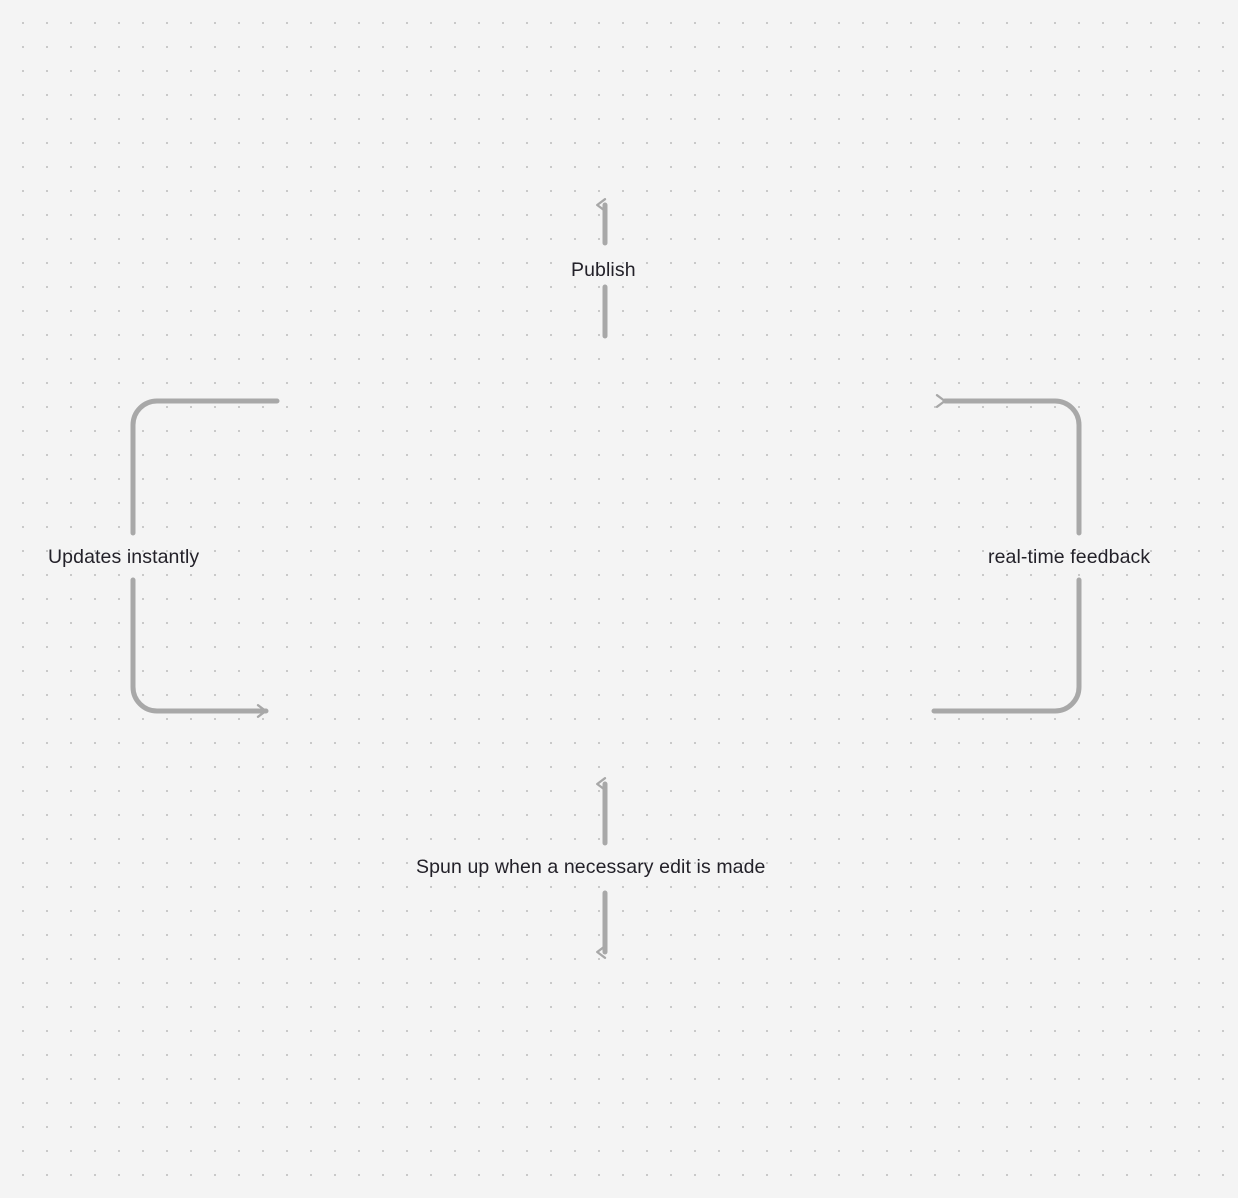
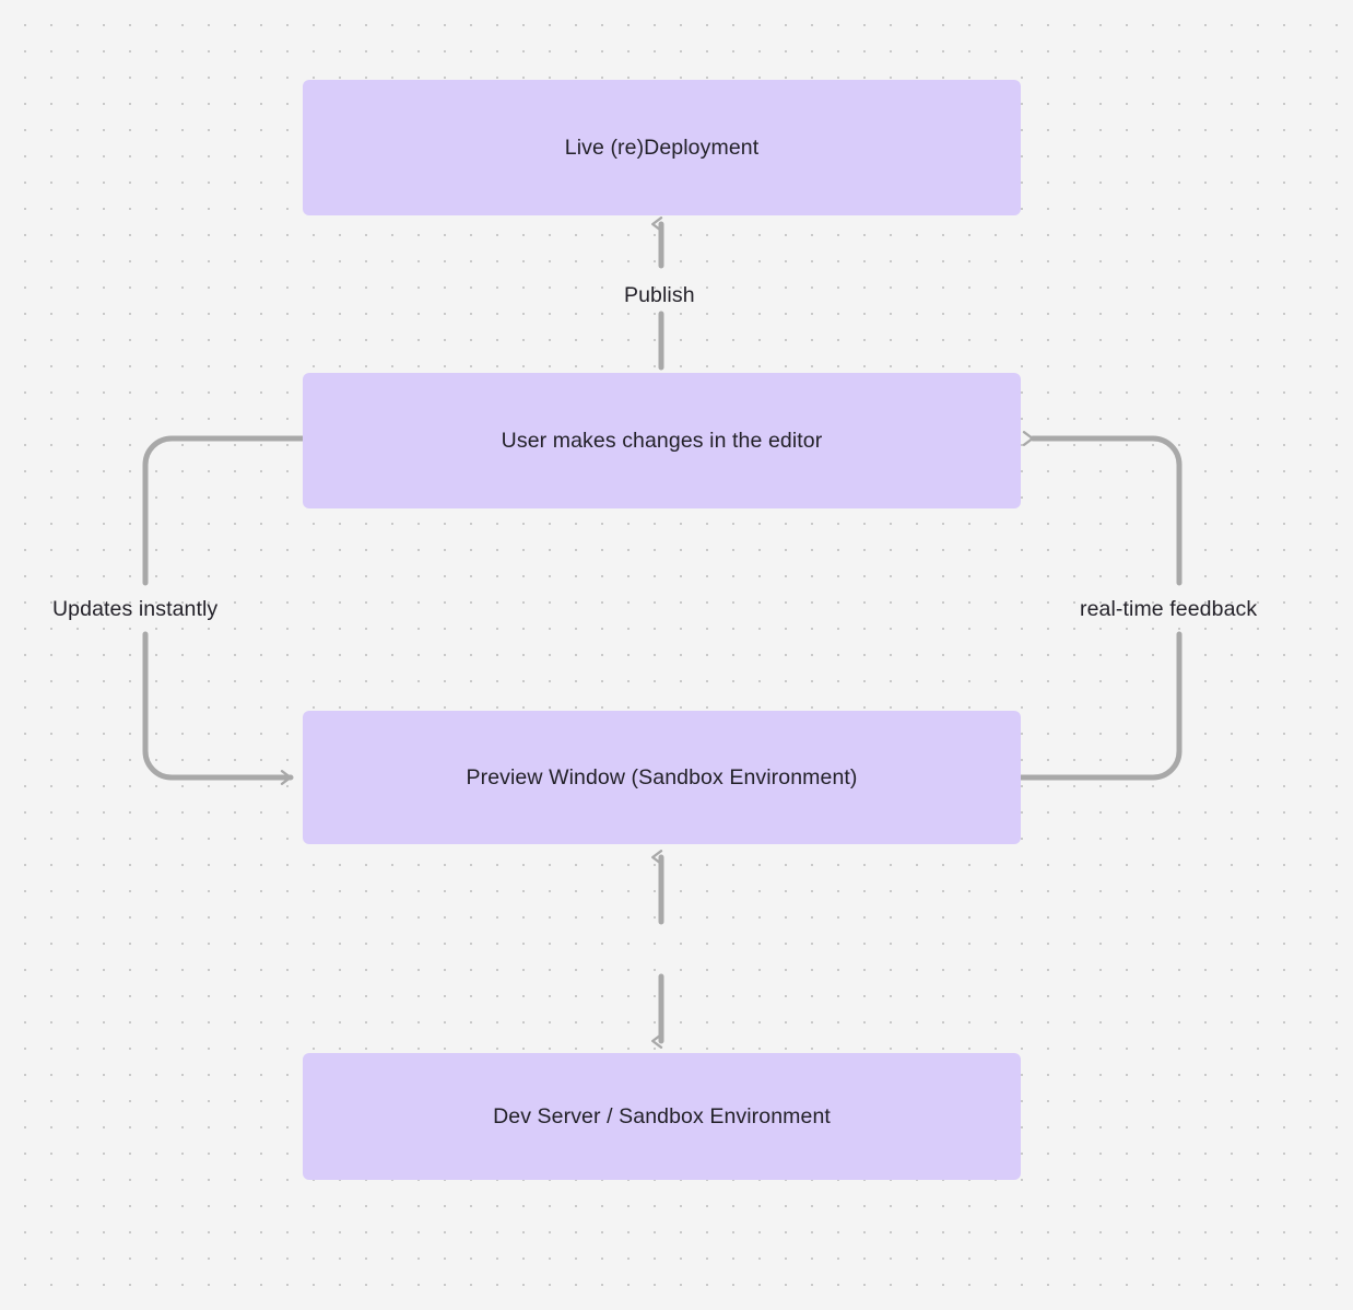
+ Live (re)Deployment
+ User makes changes in the editor
+ Preview Window (Sandbox Environment)
+ Dev Server / Sandbox Environment
  Publish
  Updates instantly
  real-time feedback
- Spun up when a necessary edit is made
